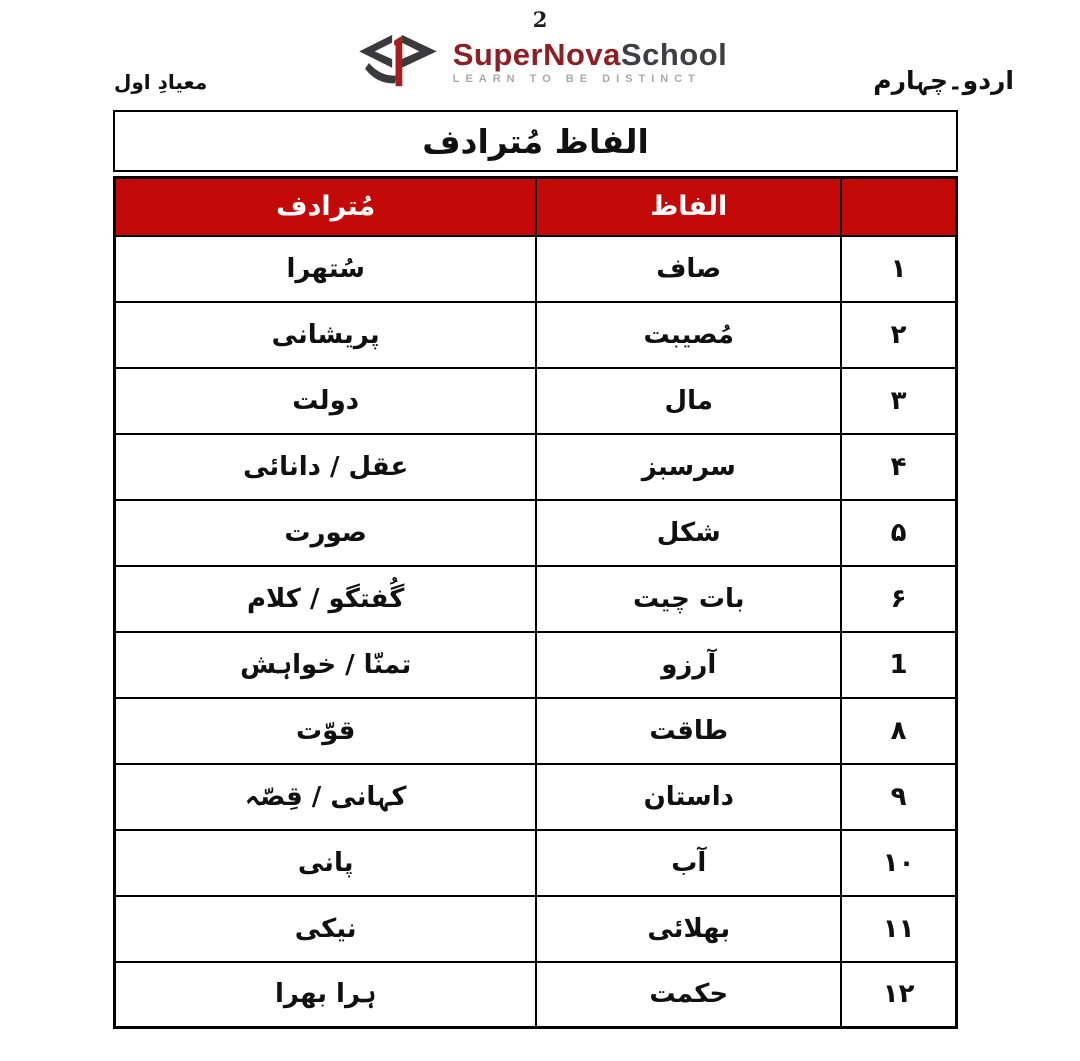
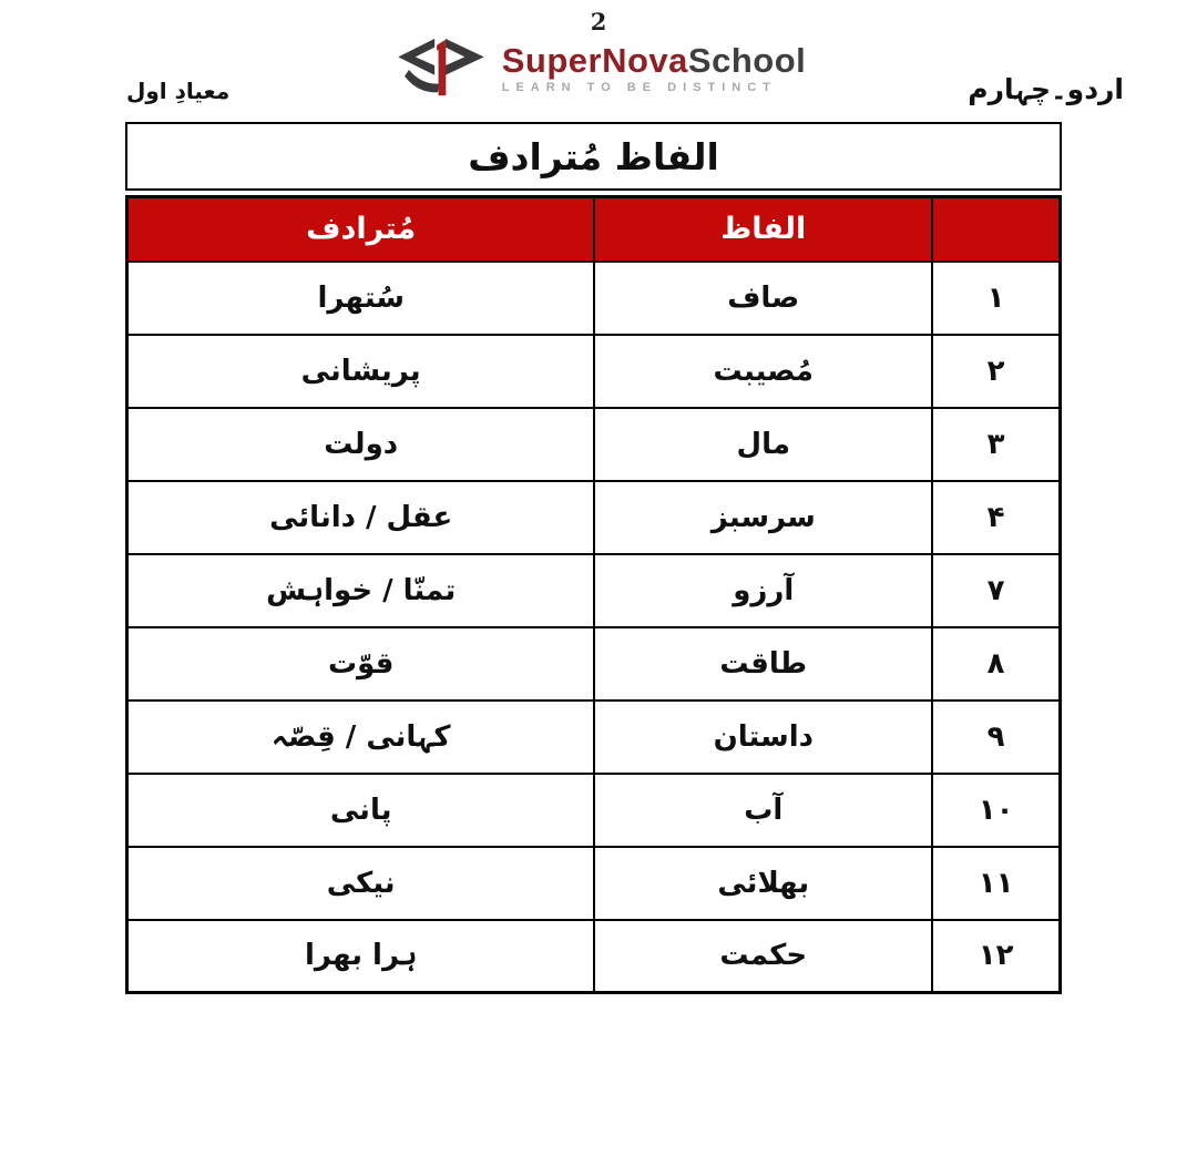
  2
  SuperNovaSchool
  LEARN TO BE DISTINCT
  اردو۔چہارم
  معیادِ اول
  الفاظ مُترادف
  	الفاظ	مُترادف
  ۱	صاف	سُتھرا
  ۲	مُصیبت	پریشانی
  ۳	مال	دولت
  ۴	سرسبز	عقل / دانائی
- ۵	شکل	صورت
- ۶	بات چیت	گُفتگو / کلام
- 1	آرزو	تمنّا / خواہش
+ ۷	آرزو	تمنّا / خواہش
  ۸	طاقت	قوّت
  ۹	داستان	کہانی / قِصّہ
  ۱۰	آب	پانی
  ۱۱	بھلائی	نیکی
  ۱۲	حکمت	ہرا بھرا
